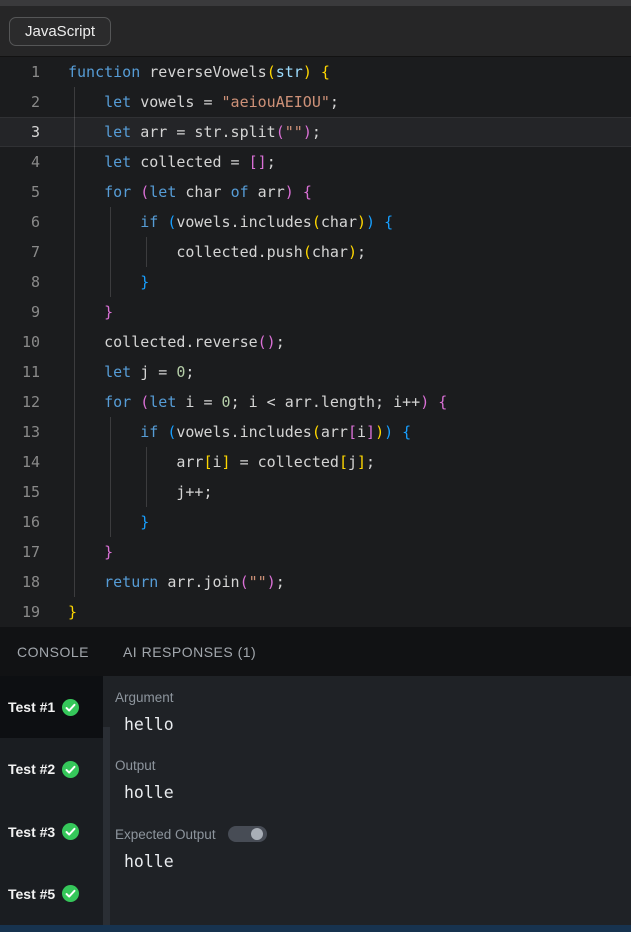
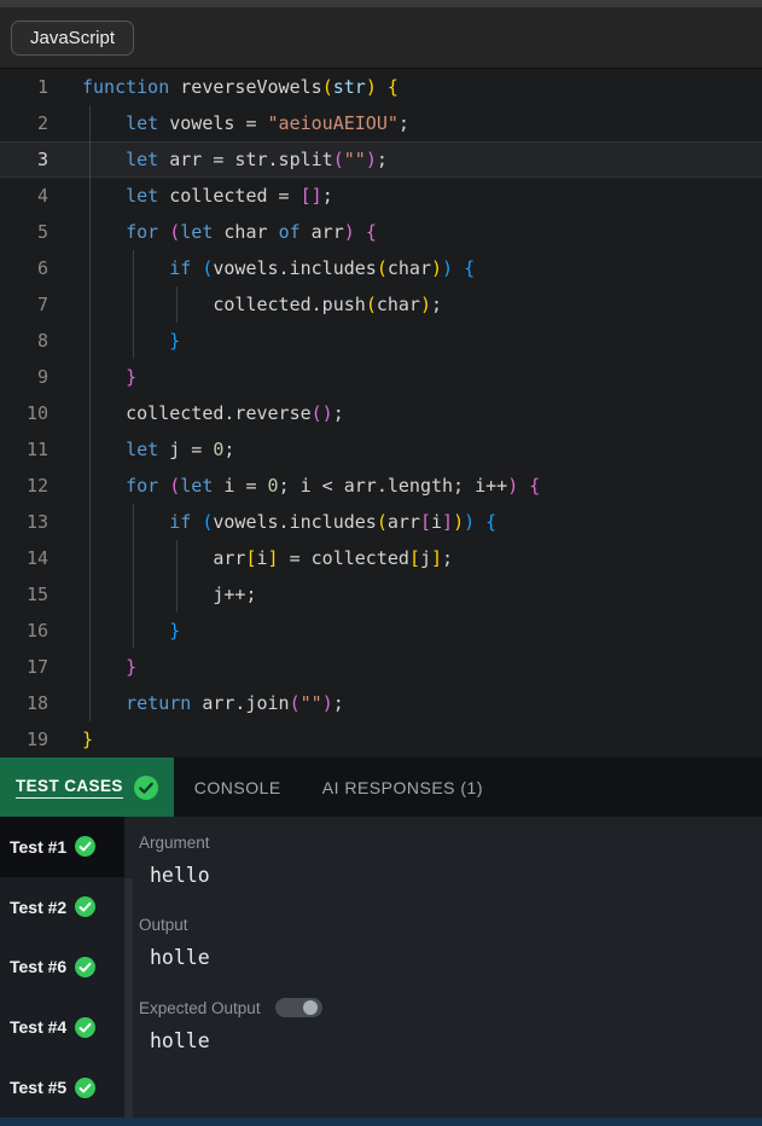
  JavaScript
  1
  function reverseVowels(str) {
  2
  let vowels = "aeiouAEIOU";
  3
  let arr = str.split("");
  4
  let collected = [];
  5
  for (let char of arr) {
  6
  if (vowels.includes(char)) {
  7
  collected.push(char);
  8
  }
  9
  }
  10
  collected.reverse();
  11
  let j = 0;
  12
  for (let i = 0; i < arr.length; i++) {
  13
  if (vowels.includes(arr[i])) {
  14
  arr[i] = collected[j];
  15
  j++;
  16
  }
  17
  }
  18
  return arr.join("");
  19
  }
+ TEST CASES
  CONSOLE
  AI RESPONSES (1)
  Test #1
  Test #2
- Test #3
+ Test #6
+ Test #4
  Test #5
  Argument
  hello
  Output
  holle
  Expected Output
  holle
